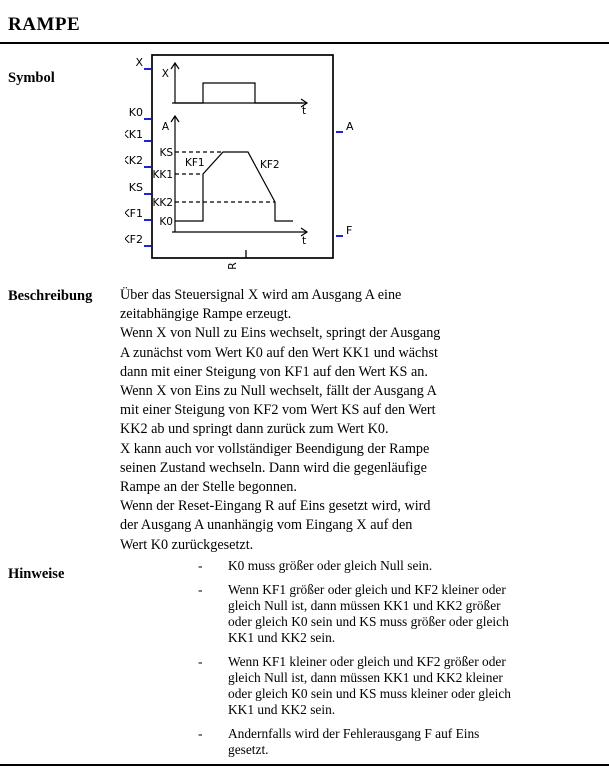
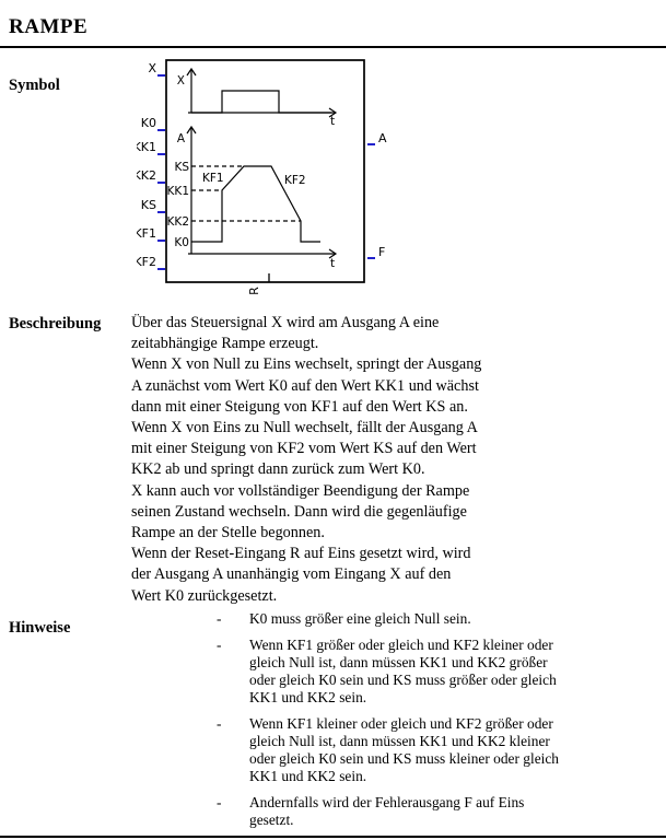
  RAMPE
  Symbol
  Beschreibung
  Hinweise
  X
  K0
  KK1
  KK2
  KS
  KF1
  KF2
  A
  F
  X
  t
  A
  t
  KS
  KK1
  KK2
  K0
  KF1
  KF2
  Über das Steuersignal X wird am Ausgang A eine
  zeitabhängige Rampe erzeugt.
  Wenn X von Null zu Eins wechselt, springt der Ausgang
  A zunächst vom Wert K0 auf den Wert KK1 und wächst
  dann mit einer Steigung von KF1 auf den Wert KS an.
  Wenn X von Eins zu Null wechselt, fällt der Ausgang A
  mit einer Steigung von KF2 vom Wert KS auf den Wert
  KK2 ab und springt dann zurück zum Wert K0.
  X kann auch vor vollständiger Beendigung der Rampe
  seinen Zustand wechseln. Dann wird die gegenläufige
  Rampe an der Stelle begonnen.
  Wenn der Reset-Eingang R auf Eins gesetzt wird, wird
  der Ausgang A unanhängig vom Eingang X auf den
  Wert K0 zurückgesetzt.
  -
- K0 muss größer oder gleich Null sein.
+ K0 muss größer eine gleich Null sein.
  -
  Wenn KF1 größer oder gleich und KF2 kleiner oder
  gleich Null ist, dann müssen KK1 und KK2 größer
  oder gleich K0 sein und KS muss größer oder gleich
  KK1 und KK2 sein.
  -
  Wenn KF1 kleiner oder gleich und KF2 größer oder
  gleich Null ist, dann müssen KK1 und KK2 kleiner
  oder gleich K0 sein und KS muss kleiner oder gleich
  KK1 und KK2 sein.
  -
  Andernfalls wird der Fehlerausgang F auf Eins
  gesetzt.
